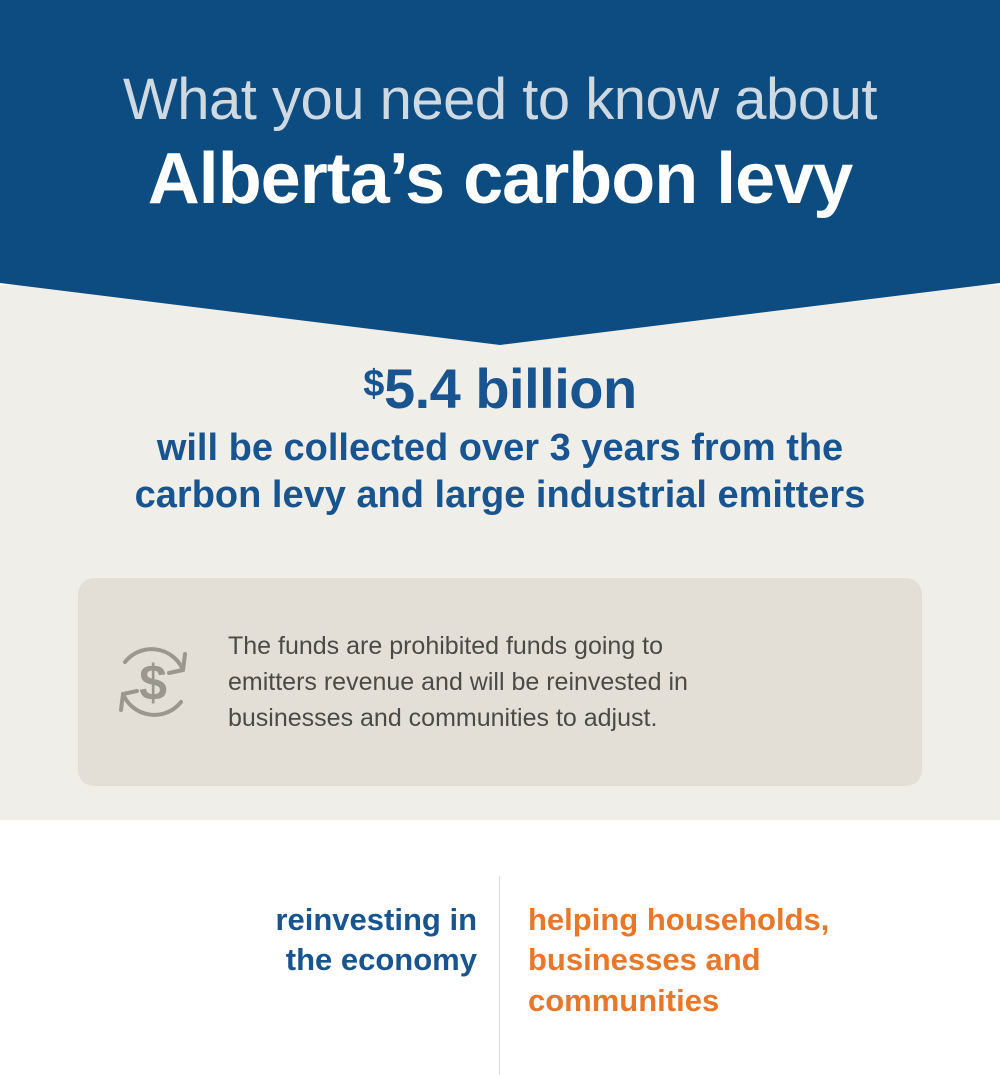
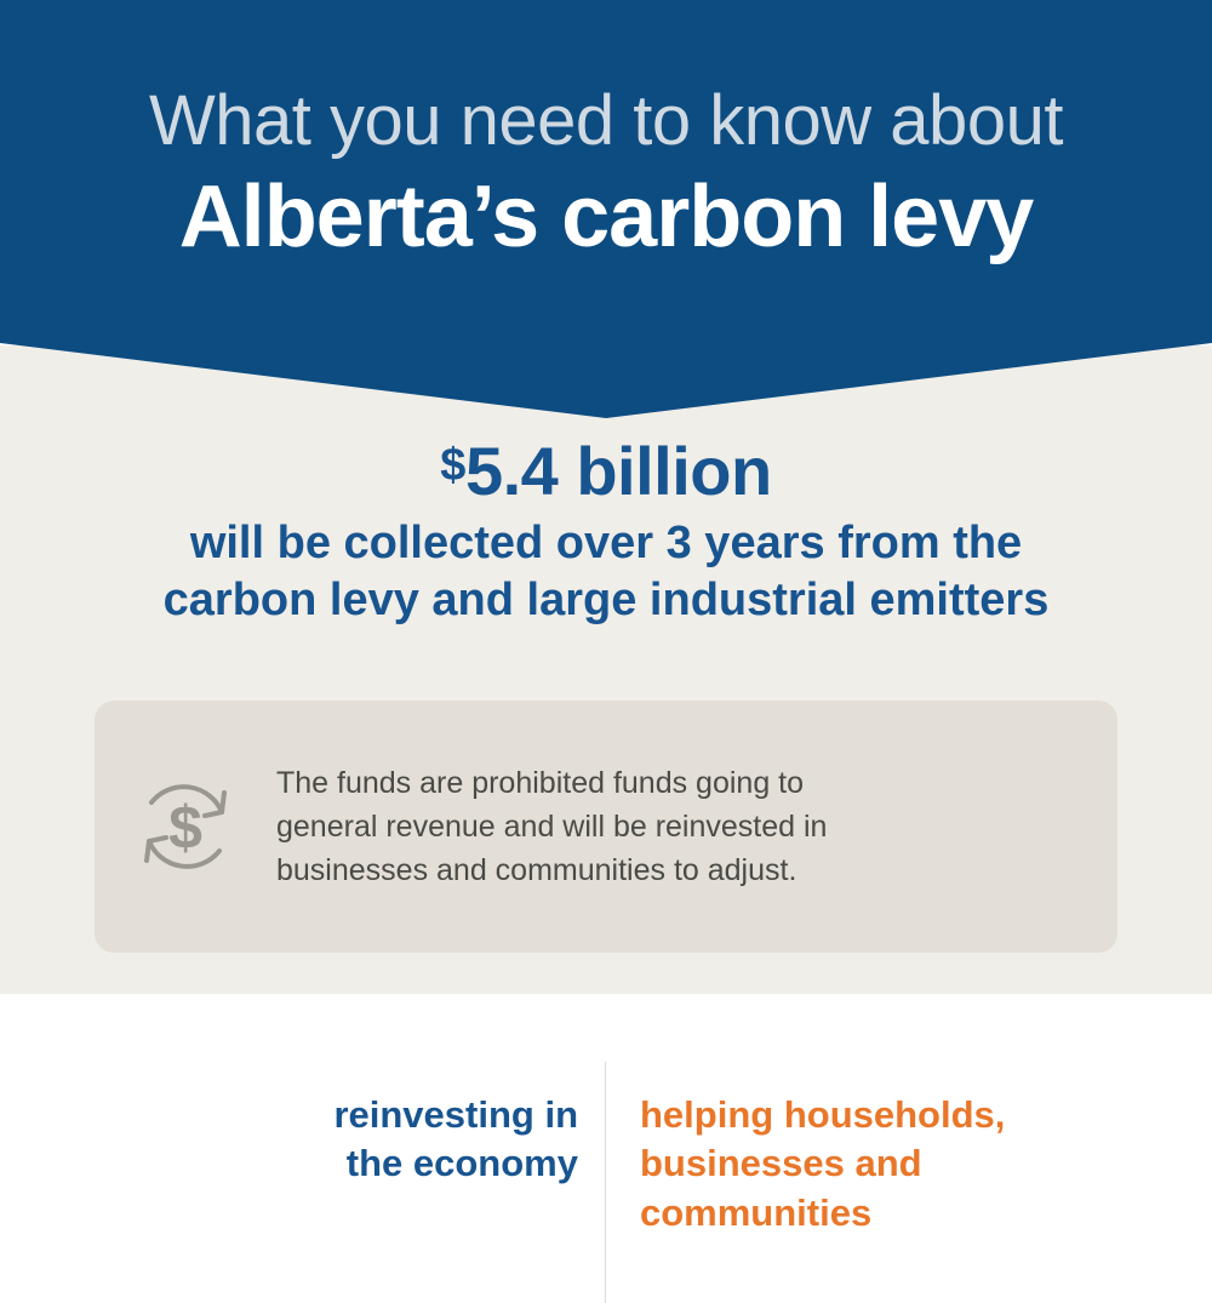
  What you need to know about
  Alberta’s carbon levy
  $5.4 billion
  will be collected over 3 years from the
  carbon levy and large industrial emitters
  $
  The funds are prohibited funds going to
- emitters revenue and will be reinvested in
+ general revenue and will be reinvested in
  businesses and communities to adjust.
  reinvesting in
  the economy
  helping households,
  businesses and
  communities
